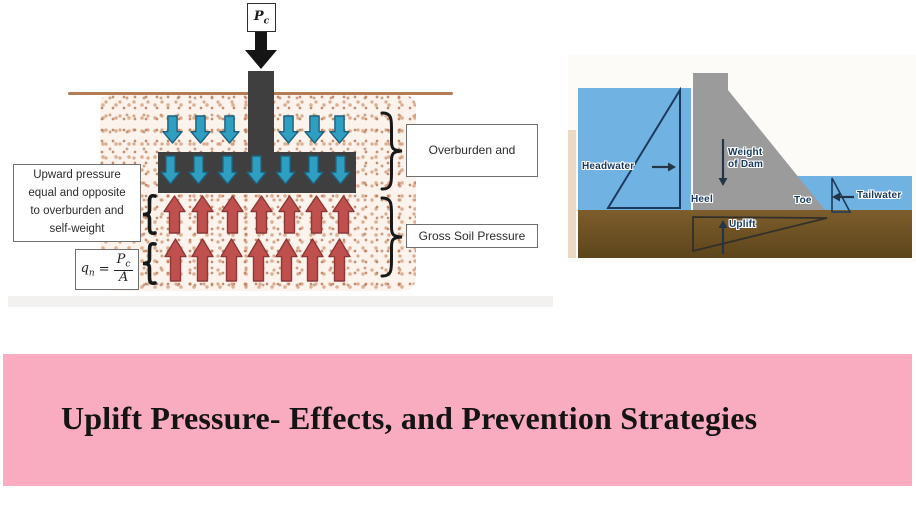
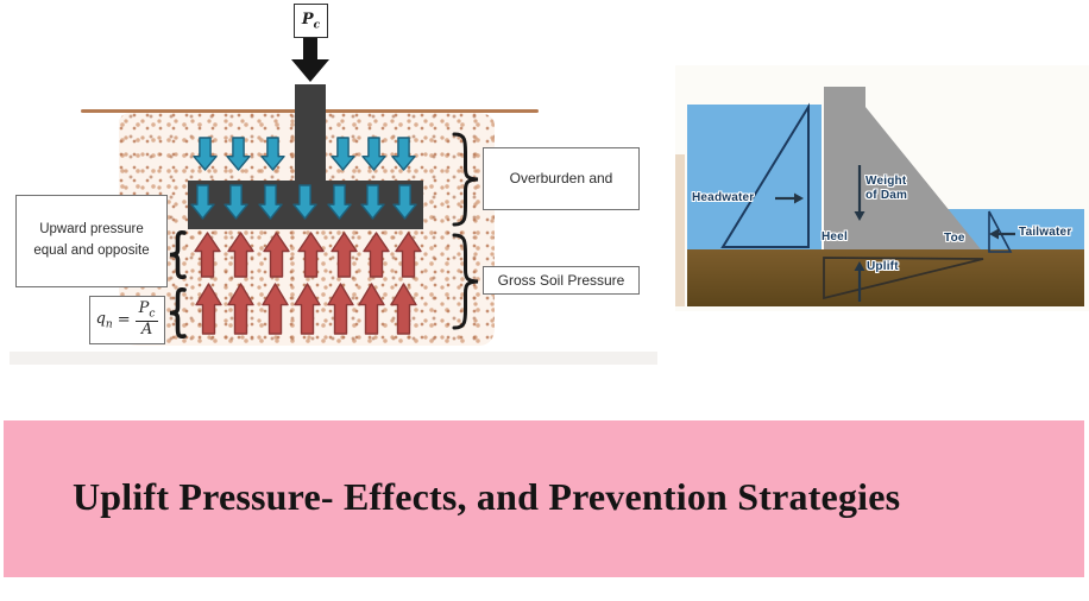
  Pc
  Overburden and
  Gross Soil Pressure
  Upward pressure
  equal and opposite
- to overburden and
- self-weight
  qn
  =
  Pc
  A
  Headwater
  Weight
  of Dam
  Heel
  Toe
  Tailwater
  Uplift
  Uplift Pressure- Effects, and Prevention Strategies
